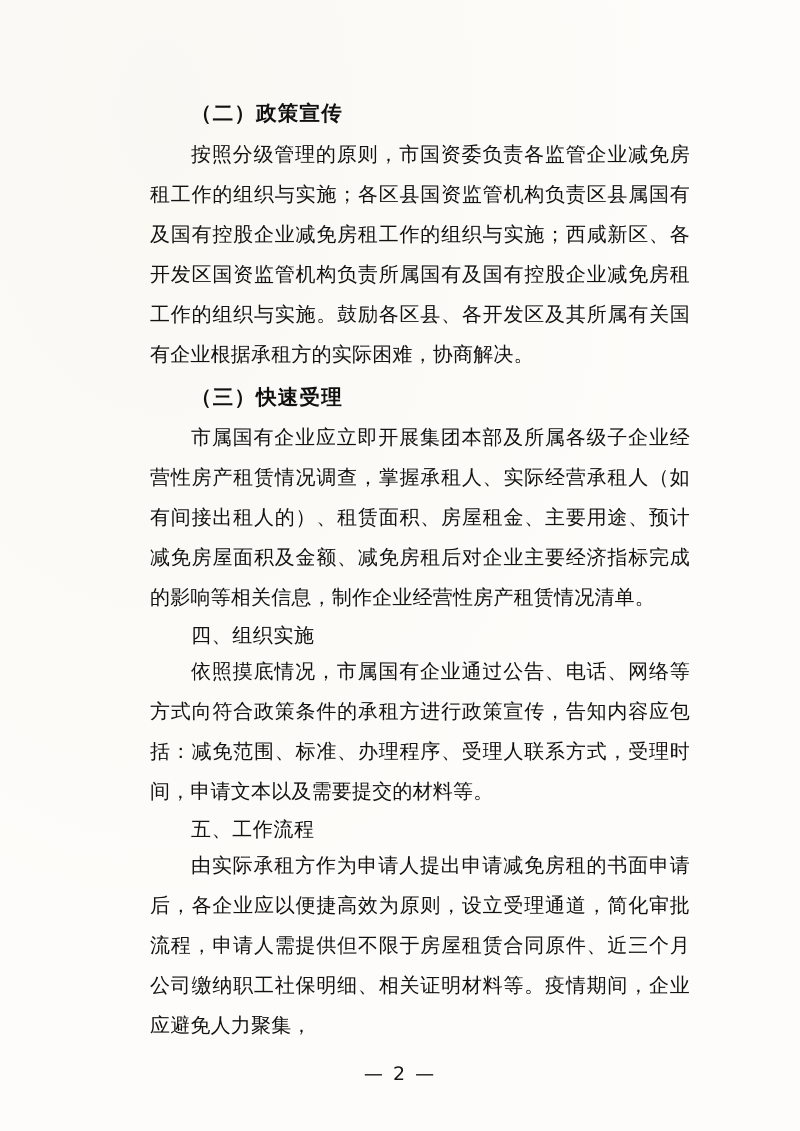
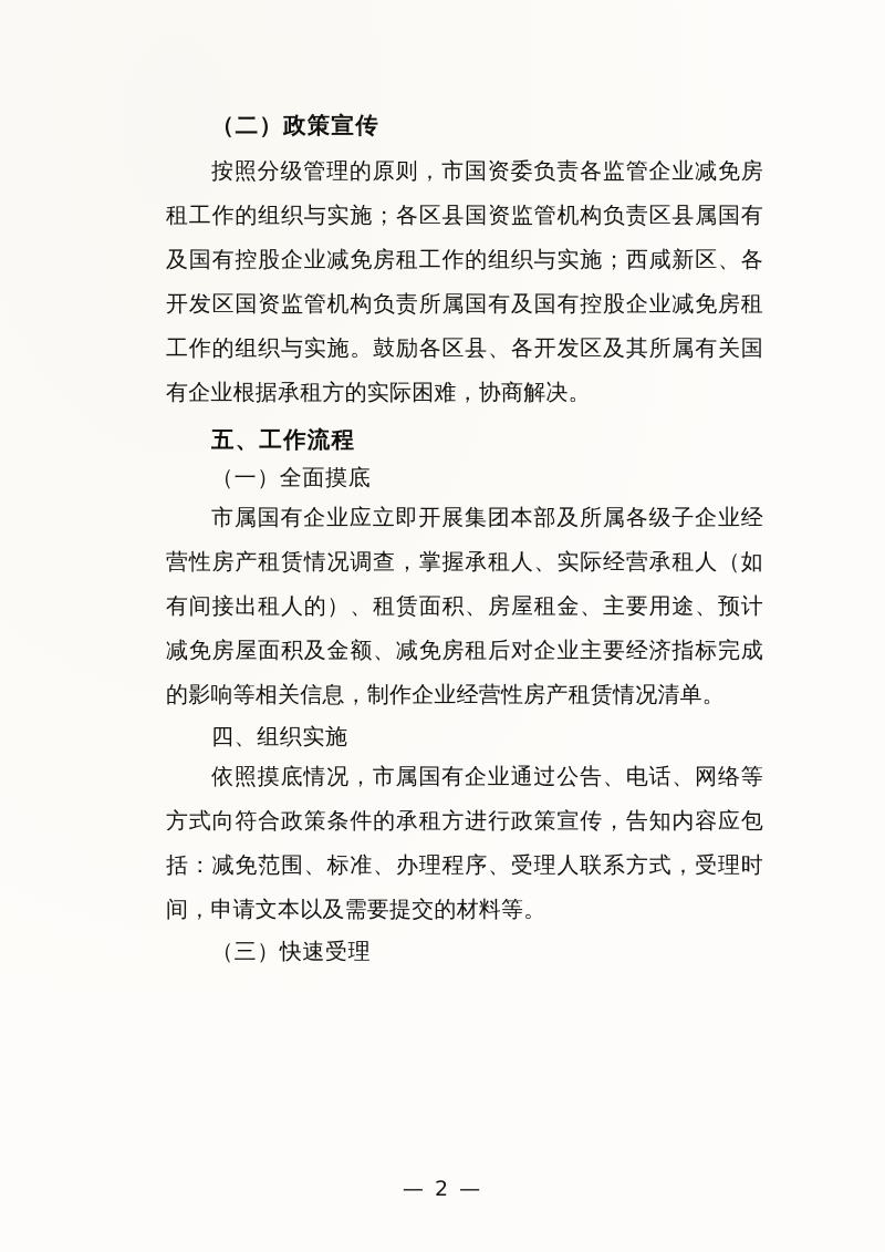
  （二）政策宣传
  按照分级管理的原则，市国资委负责各监管企业减免房租工作的组织与实施；各区县国资监管机构负责区县属国有及国有控股企业减免房租工作的组织与实施；西咸新区、各开发区国资监管机构负责所属国有及国有控股企业减免房租工作的组织与实施。鼓励各区县、各开发区及其所属有关国有企业根据承租方的实际困难，协商解决。
- （三）快速受理
+ 五、工作流程
+ （一）全面摸底
  市属国有企业应立即开展集团本部及所属各级子企业经营性房产租赁情况调查，掌握承租人、实际经营承租人（如有间接出租人的）、租赁面积、房屋租金、主要用途、预计减免房屋面积及金额、减免房租后对企业主要经济指标完成的影响等相关信息，制作企业经营性房产租赁情况清单。
  四、组织实施
  依照摸底情况，市属国有企业通过公告、电话、网络等方式向符合政策条件的承租方进行政策宣传，告知内容应包括：减免范围、标准、办理程序、受理人联系方式，受理时间，申请文本以及需要提交的材料等。
- 五、工作流程
+ （三）快速受理
- 由实际承租方作为申请人提出申请减免房租的书面申请后，各企业应以便捷高效为原则，设立受理通道，简化审批流程，申请人需提供但不限于房屋租赁合同原件、近三个月公司缴纳职工社保明细、相关证明材料等。疫情期间，企业应避免人力聚集，
  — 2 —
